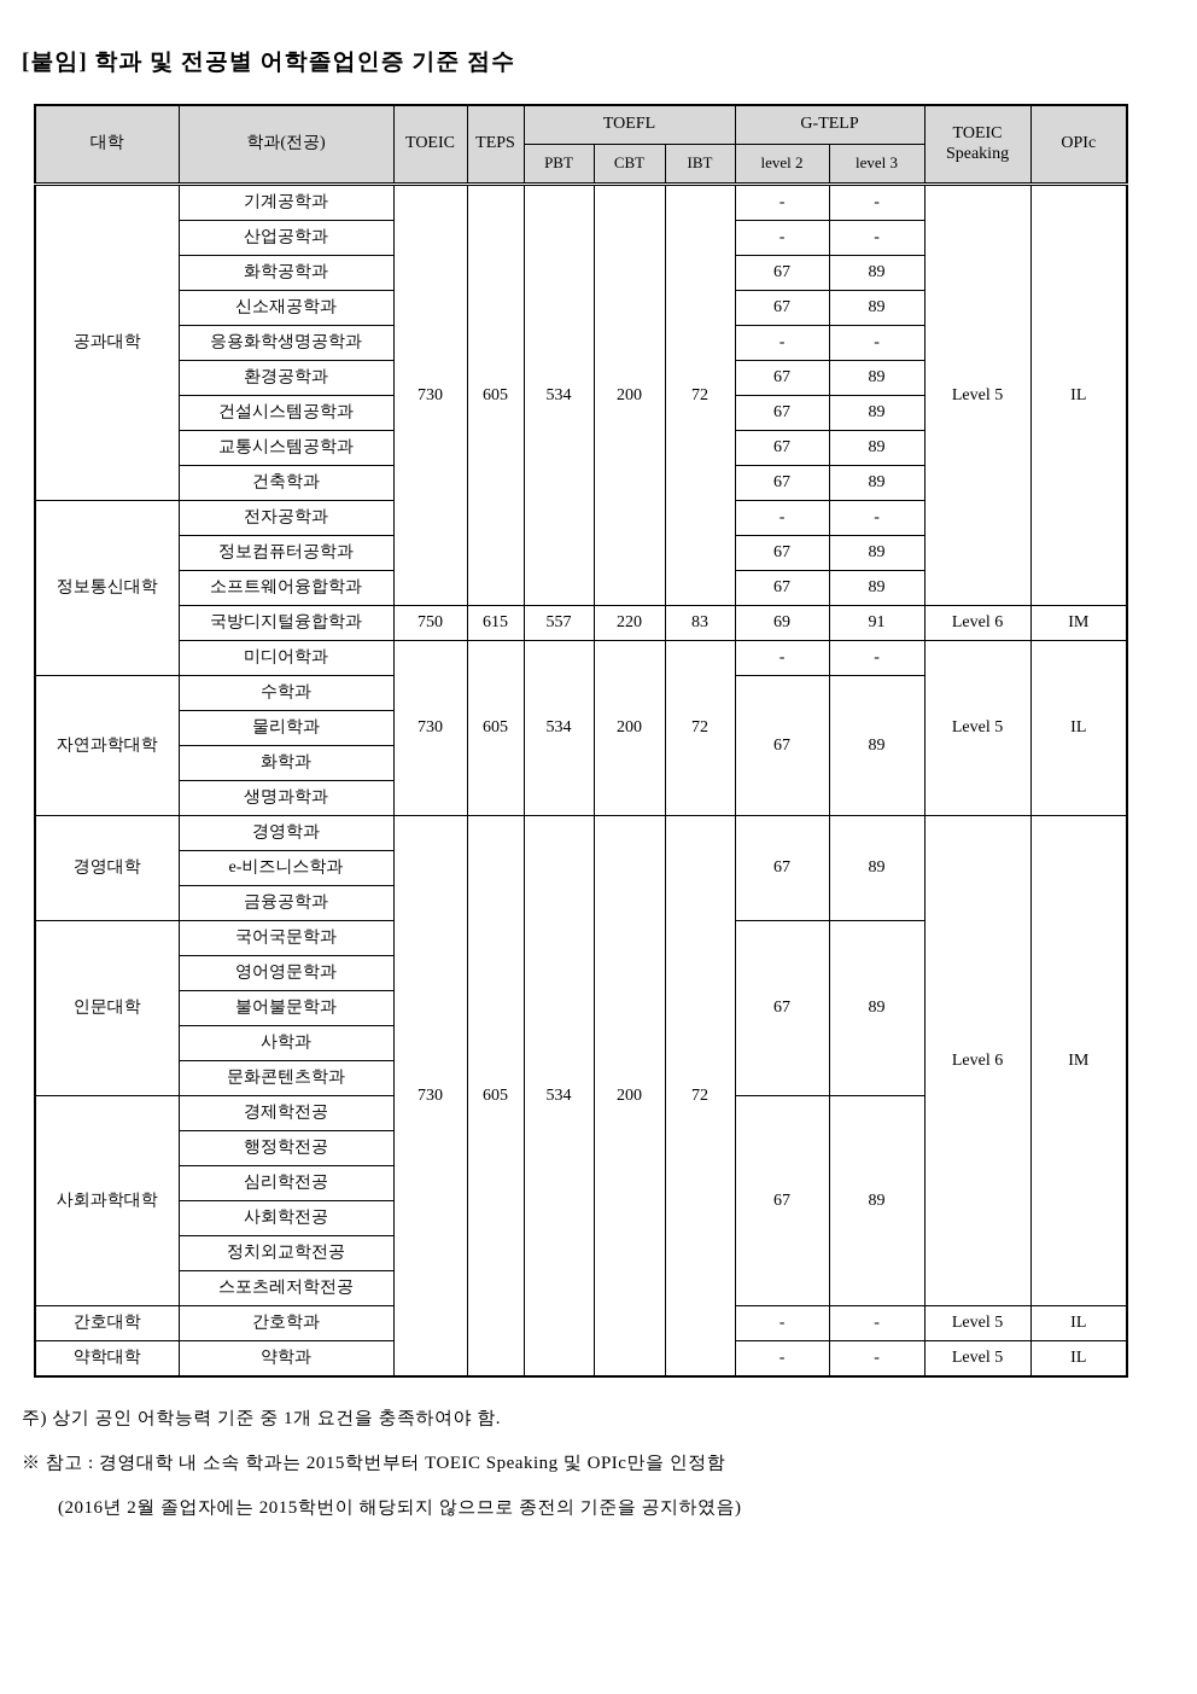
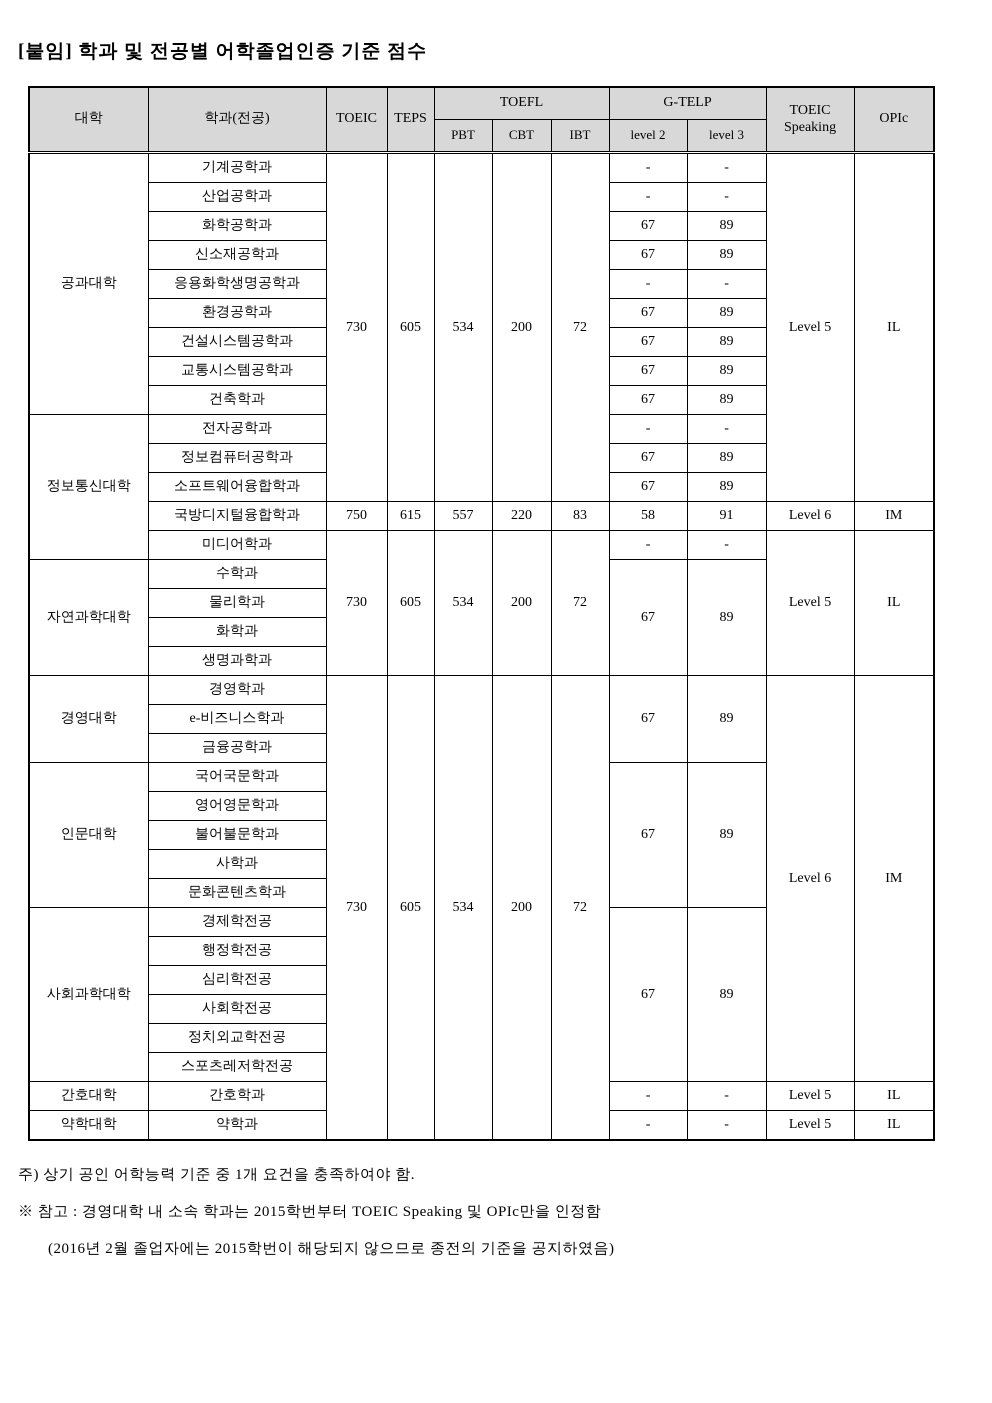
  [붙임] 학과 및 전공별 어학졸업인증 기준 점수
  대학	학과(전공)	TOEIC	TEPS	TOEFL	G-TELP	TOEICSpeaking	OPIc
  PBT	CBT	IBT	level 2	level 3
  공과대학	기계공학과	730	605	534	200	72	-	-	Level 5	IL
  산업공학과	-	-
  화학공학과	67	89
  신소재공학과	67	89
  응용화학생명공학과	-	-
  환경공학과	67	89
  건설시스템공학과	67	89
  교통시스템공학과	67	89
  건축학과	67	89
  정보통신대학	전자공학과	-	-
  정보컴퓨터공학과	67	89
  소프트웨어융합학과	67	89
- 국방디지털융합학과	750	615	557	220	83	69	91	Level 6	IM
+ 국방디지털융합학과	750	615	557	220	83	58	91	Level 6	IM
  미디어학과	730	605	534	200	72	-	-	Level 5	IL
  자연과학대학	수학과	67	89
  물리학과
  화학과
  생명과학과
  경영대학	경영학과	730	605	534	200	72	67	89	Level 6	IM
  e-비즈니스학과
  금융공학과
  인문대학	국어국문학과	67	89
  영어영문학과
  불어불문학과
  사학과
  문화콘텐츠학과
  사회과학대학	경제학전공	67	89
  행정학전공
  심리학전공
  사회학전공
  정치외교학전공
  스포츠레저학전공
  간호대학	간호학과	-	-	Level 5	IL
  약학대학	약학과	-	-	Level 5	IL
  주) 상기 공인 어학능력 기준 중 1개 요건을 충족하여야 함.
  ※ 참고 : 경영대학 내 소속 학과는 2015학번부터 TOEIC Speaking 및 OPIc만을 인정함
  (2016년 2월 졸업자에는 2015학번이 해당되지 않으므로 종전의 기준을 공지하였음)
